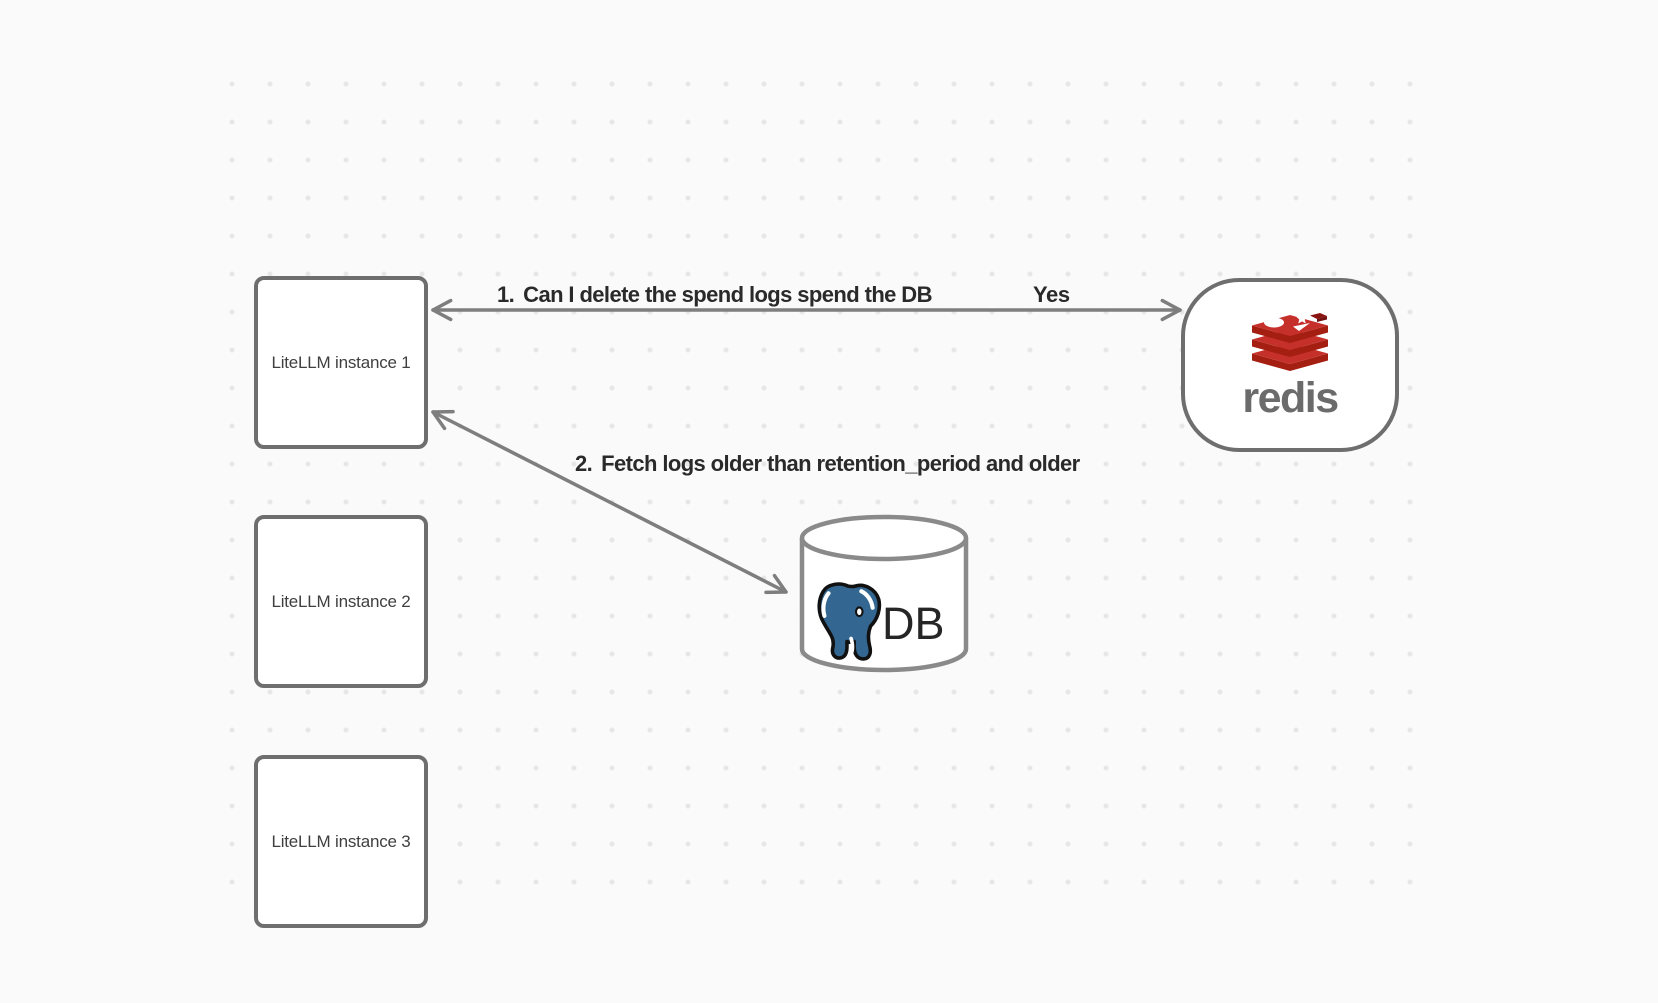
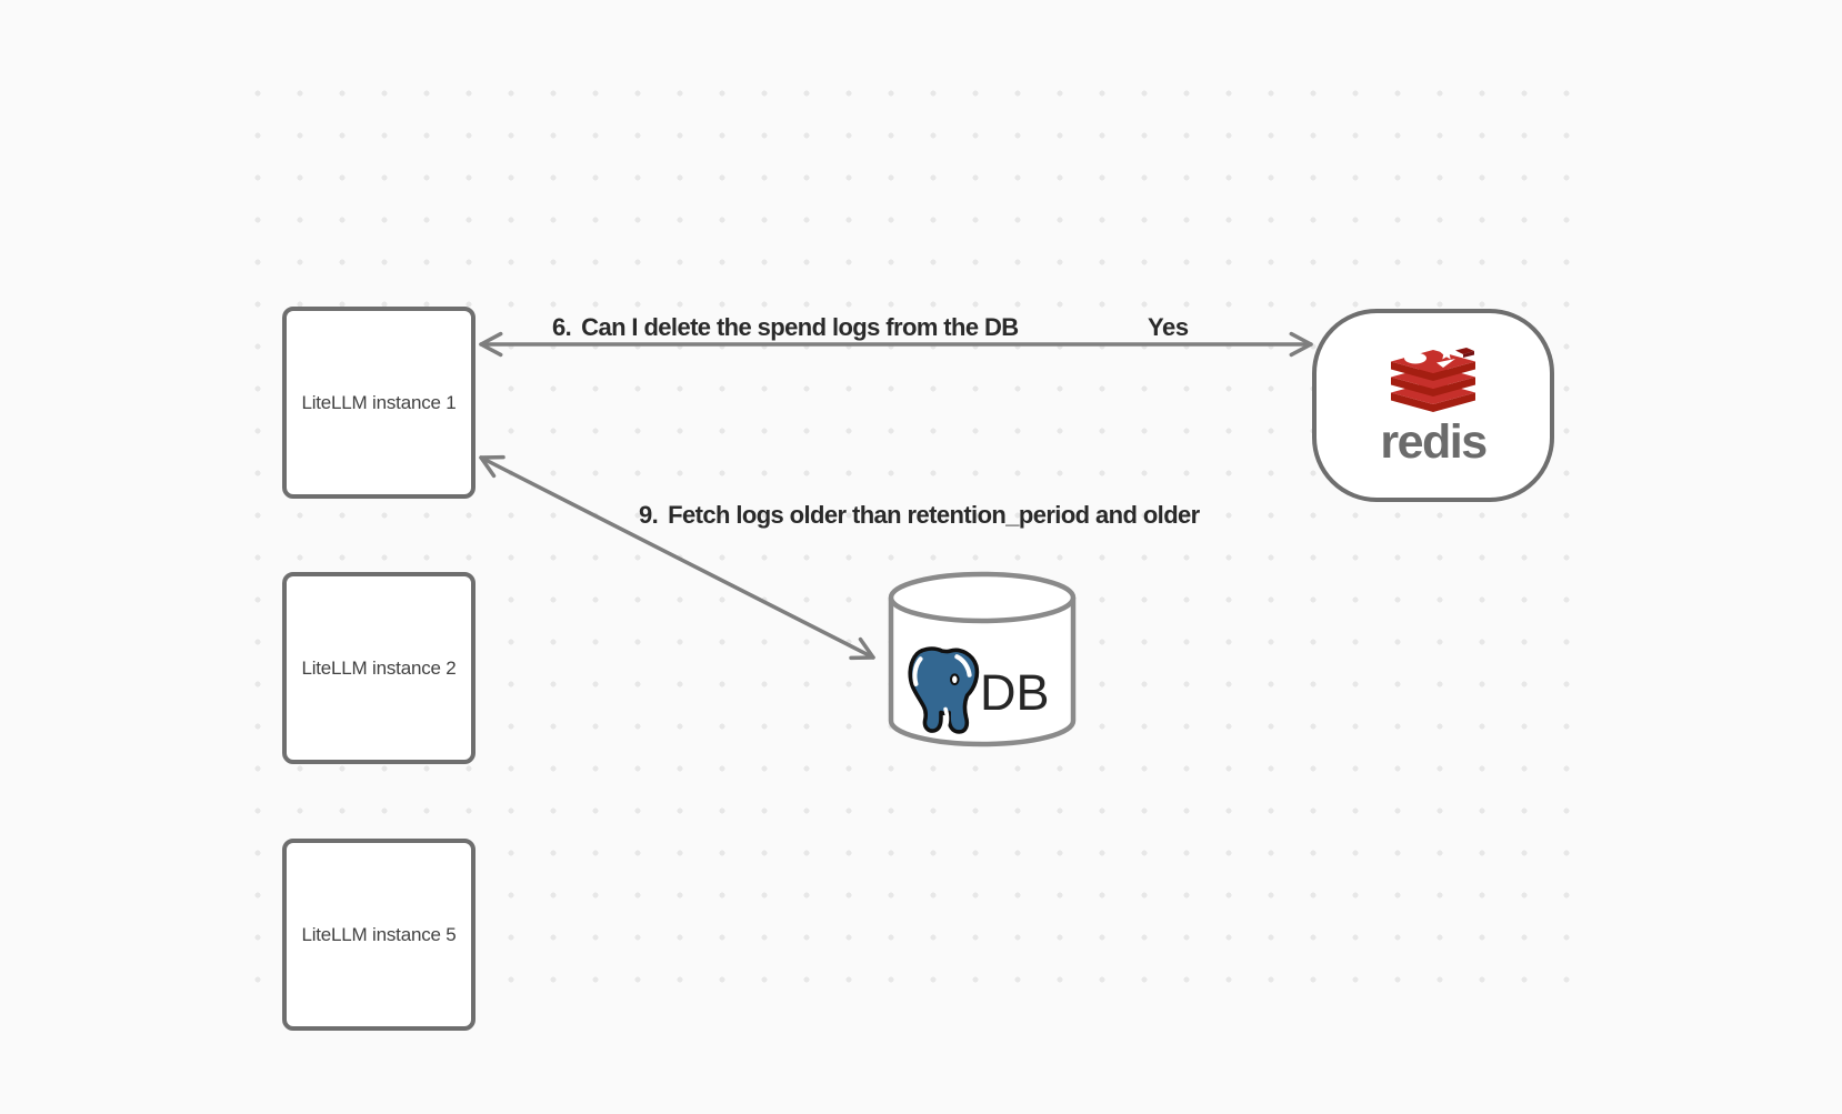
  LiteLLM instance 1
  LiteLLM instance 2
- LiteLLM instance 3
+ LiteLLM instance 5
  redis
  DB
- 1.
+ 6.
- Can I delete the spend logs spend the DB
+ Can I delete the spend logs from the DB
  Yes
- 2.
+ 9.
  Fetch logs older than retention_period and older
